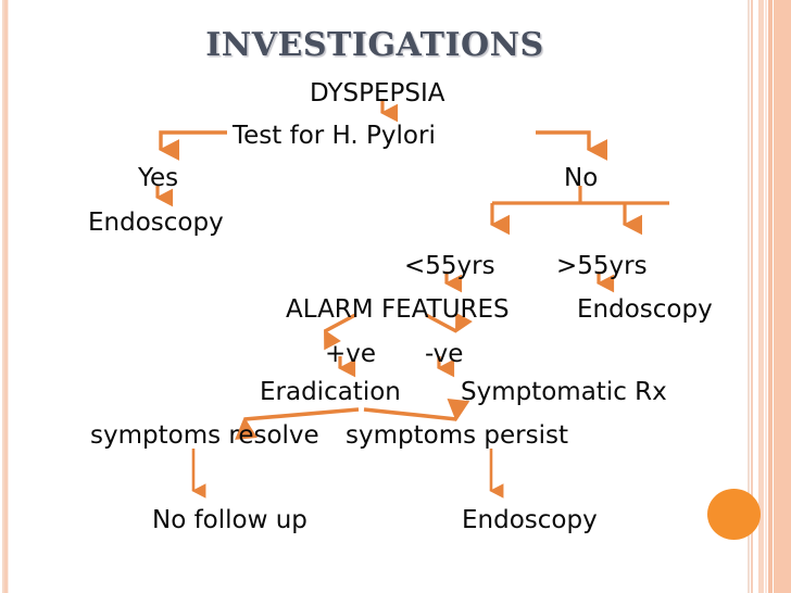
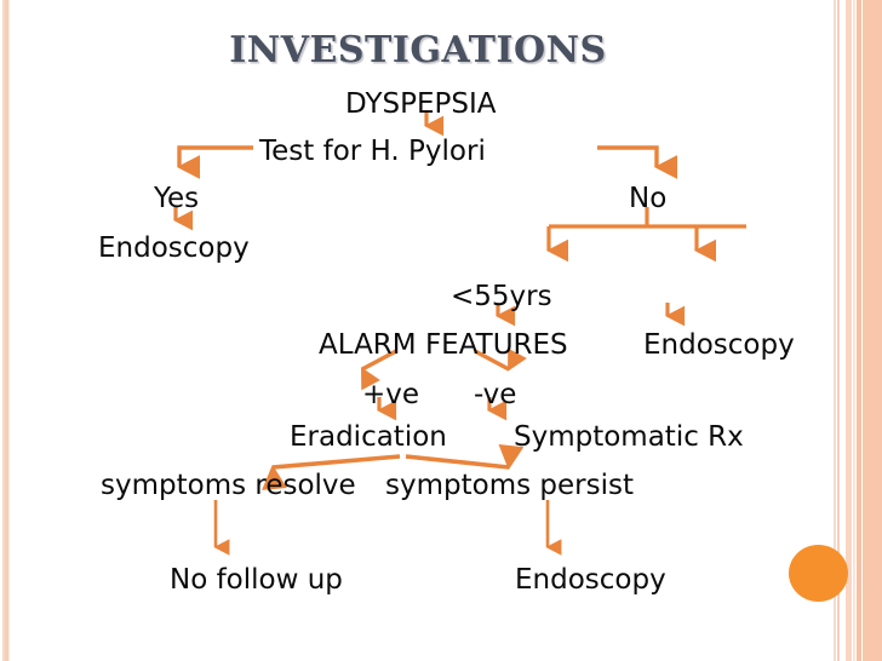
  INVESTIGATIONS
  DYSPEPSIA
  Test for H. Pylori
  Yes
  No
  Endoscopy
  <55yrs
- >55yrs
  ALARM FEATURES
  Endoscopy
  +ve
  -ve
  Eradication
  Symptomatic Rx
  symptoms resolve
  symptoms persist
  No follow up
  Endoscopy
